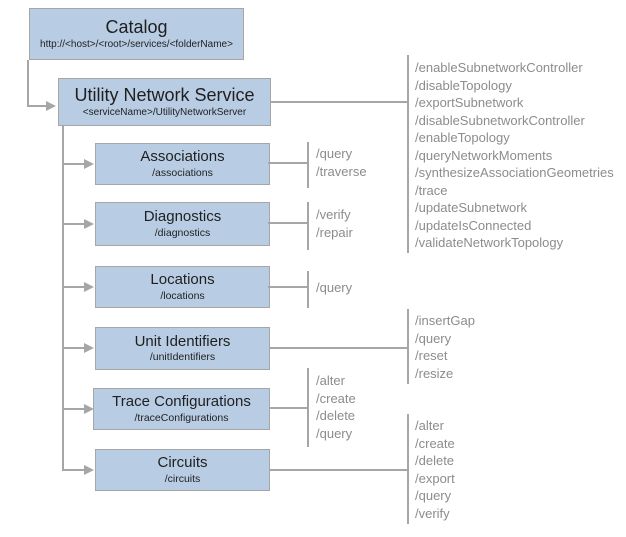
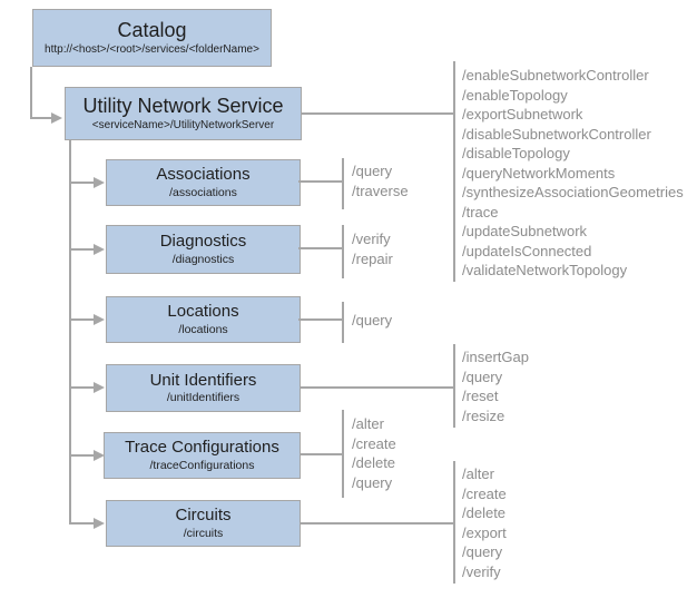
  Catalog
  http://<host>/<root>/services/<folderName>
  Utility Network Service
  <serviceName>/UtilityNetworkServer
  Associations
  /associations
  Diagnostics
  /diagnostics
  Locations
  /locations
  Unit Identifiers
  /unitIdentifiers
  Trace Configurations
  /traceConfigurations
  Circuits
  /circuits
  /enableSubnetworkController
- /disableTopology
+ /enableTopology
  /exportSubnetwork
  /disableSubnetworkController
- /enableTopology
+ /disableTopology
  /queryNetworkMoments
  /synthesizeAssociationGeometries
  /trace
  /updateSubnetwork
  /updateIsConnected
  /validateNetworkTopology
  /query
  /traverse
  /verify
  /repair
  /query
  /insertGap
  /query
  /reset
  /resize
  /alter
  /create
  /delete
  /query
  /alter
  /create
  /delete
  /export
  /query
  /verify
